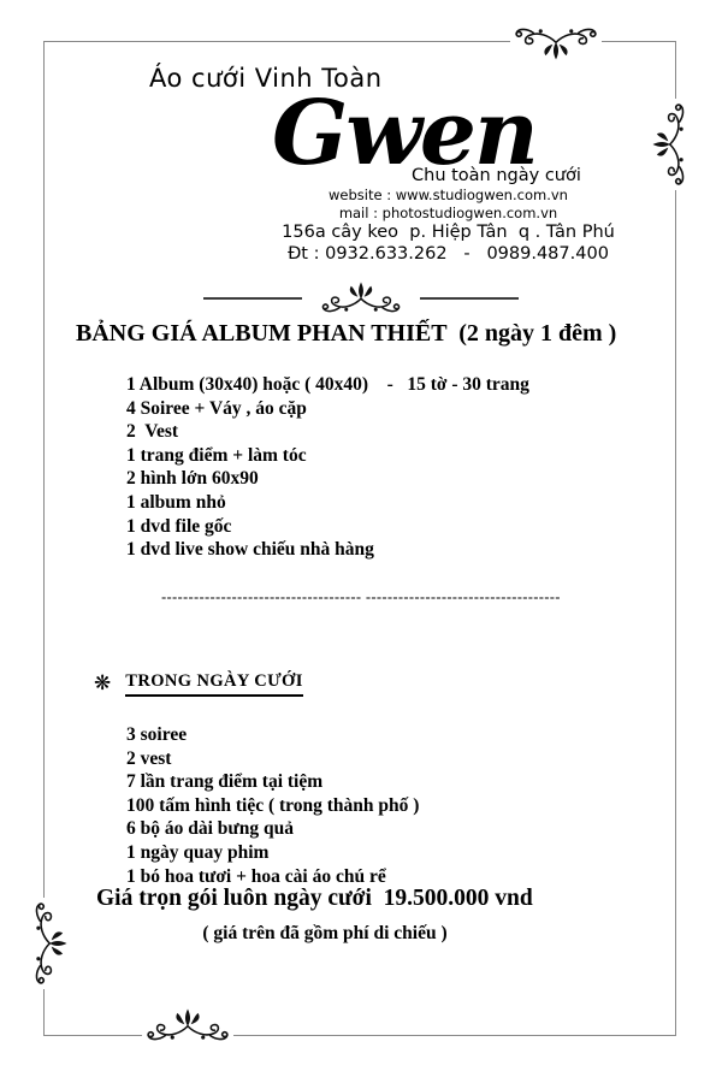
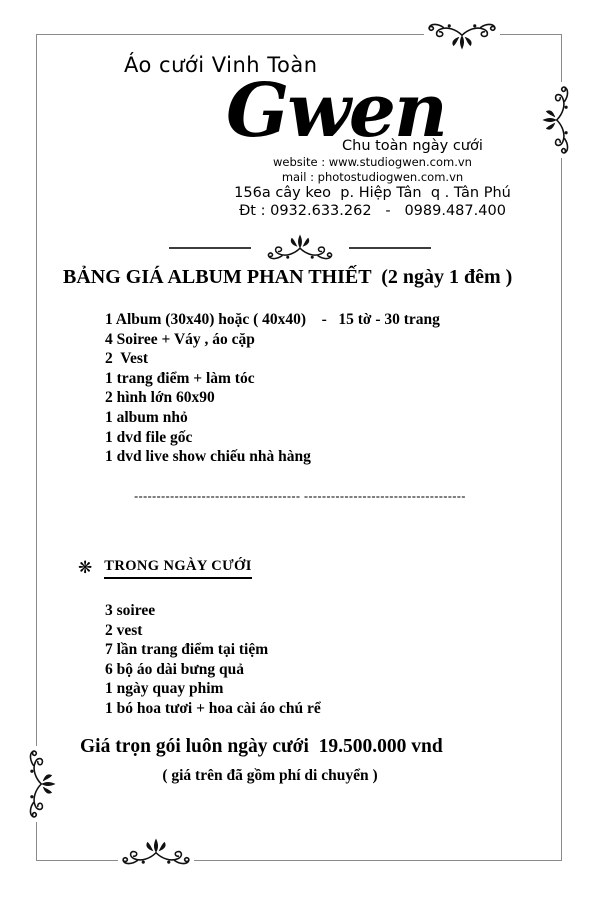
  Áo cưới Vinh Toàn
  Gwen
  Chu toàn ngày cưới
  website : www.studiogwen.com.vn
  mail : photostudiogwen.com.vn
  156a cây keo p. Hiệp Tân q . Tân Phú
  Đt : 0932.633.262 - 0989.487.400
  BẢNG GIÁ ALBUM PHAN THIẾT (2 ngày 1 đêm )
  1 Album (30x40) hoặc ( 40x40) - 15 tờ - 30 trang
  4 Soiree + Váy , áo cặp
  2 Vest
  1 trang điểm + làm tóc
  2 hình lớn 60x90
  1 album nhỏ
  1 dvd file gốc
  1 dvd live show chiếu nhà hàng
  ------------------------------------- ------------------------------------
  ❋
  TRONG NGÀY CƯỚI
  3 soiree
  2 vest
  7 lần trang điểm tại tiệm
- 100 tấm hình tiệc ( trong thành phố )
  6 bộ áo dài bưng quả
  1 ngày quay phim
  1 bó hoa tươi + hoa cài áo chú rể
  Giá trọn gói luôn ngày cưới 19.500.000 vnd
- ( giá trên đã gồm phí di chiếu )
+ ( giá trên đã gồm phí di chuyển )
